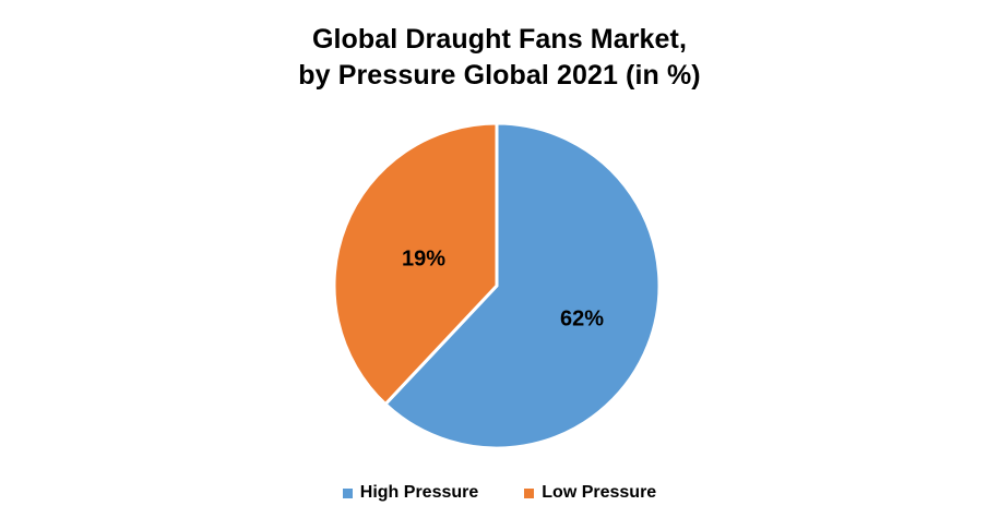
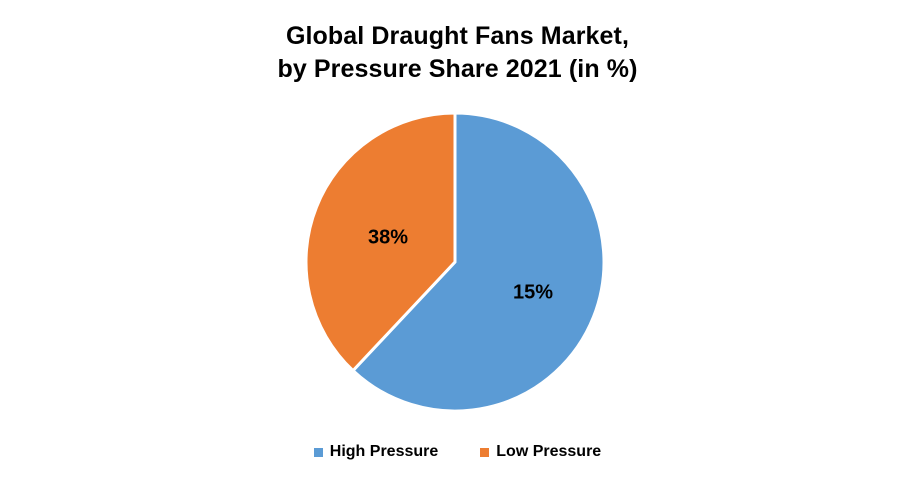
  Global Draught Fans Market,
- by Pressure Global 2021 (in %)
+ by Pressure Share 2021 (in %)
- 62%
+ 15%
- 19%
+ 38%
  High Pressure
  Low Pressure
